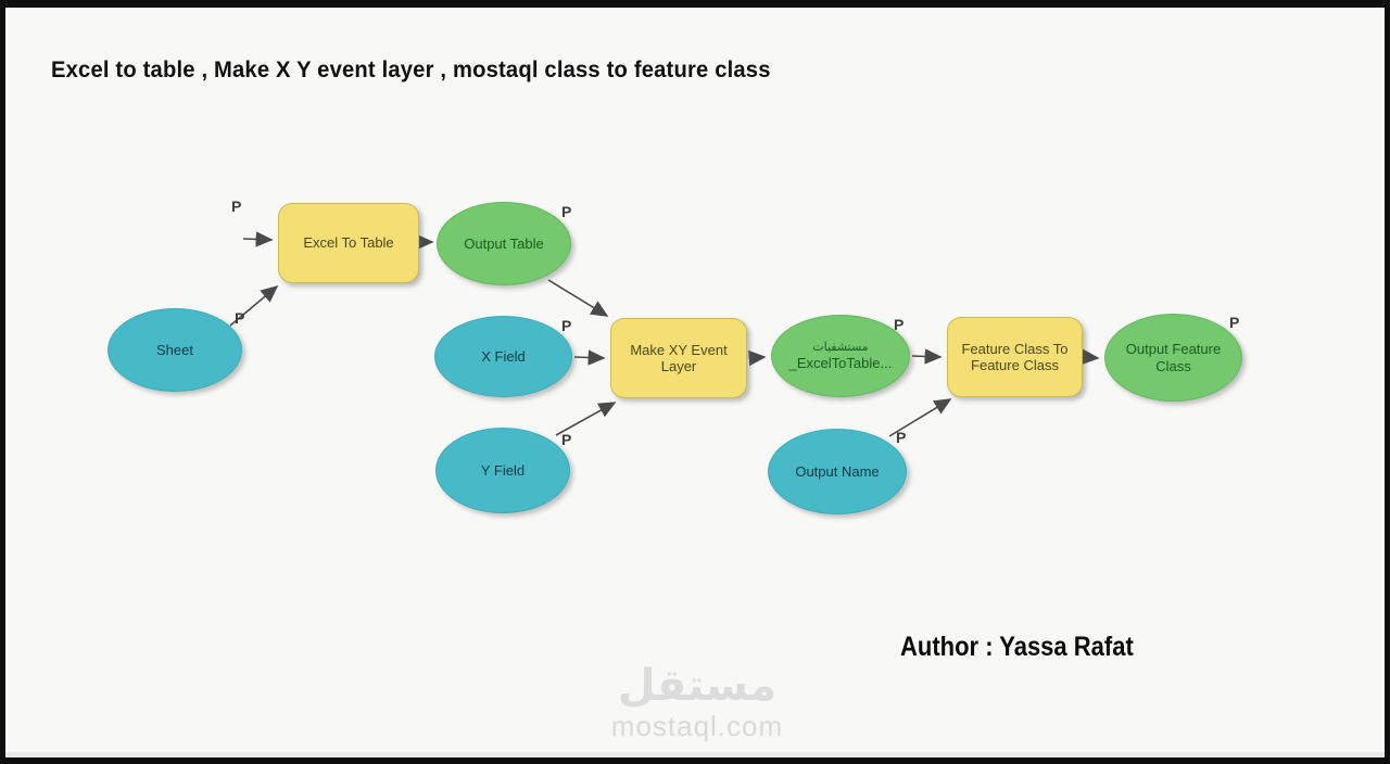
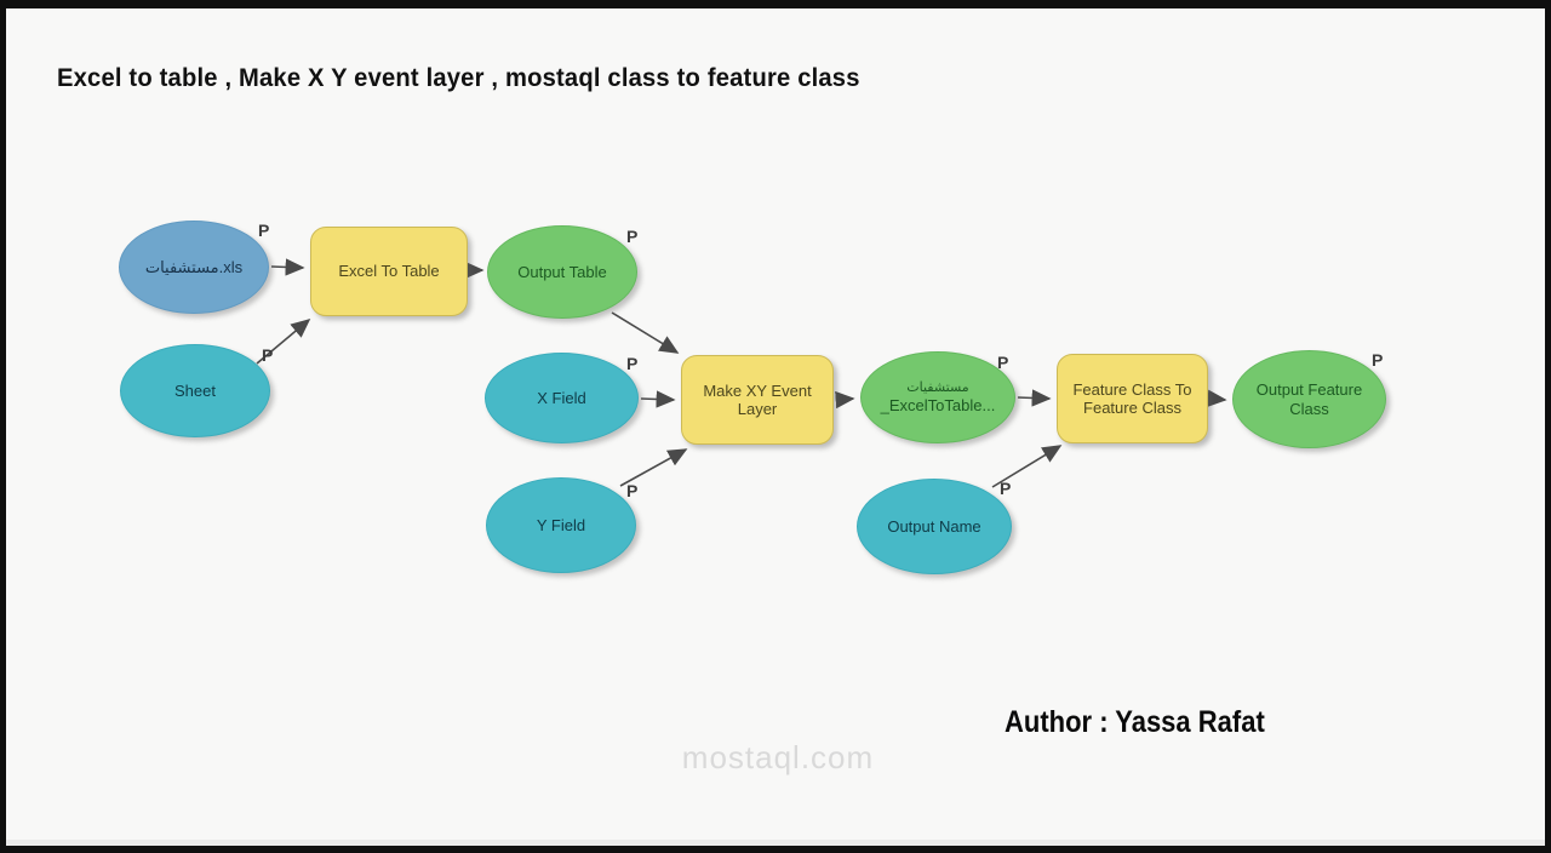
  Excel to table , Make X Y event layer , mostaql class to feature class
+ مستشفيات.xls
  Sheet
  Excel To Table
  Output Table
  X Field
  Y Field
  Make XY Event Layer
  مستشفيات
  _ExcelToTable...
  Output Name
  Feature Class To Feature Class
  Output Feature Class
  P
  P
  P
  P
  P
  P
  P
  P
  Author : Yassa Rafat
- مستقل
  mostaql.com
